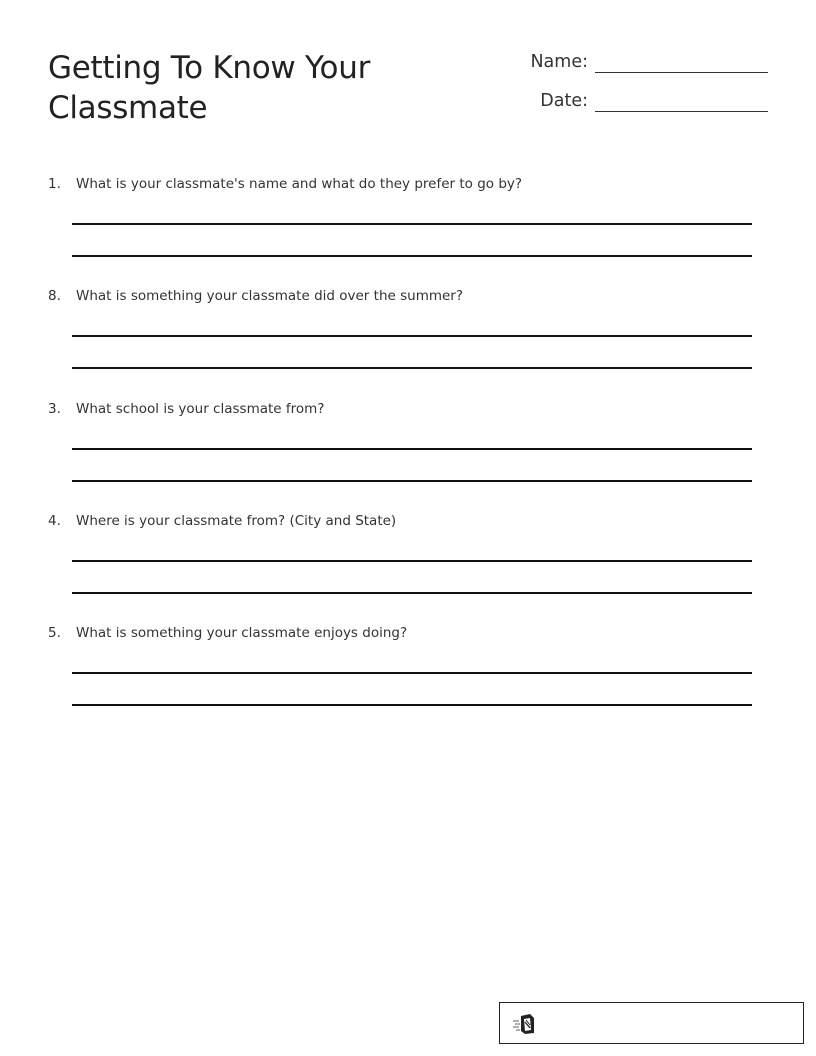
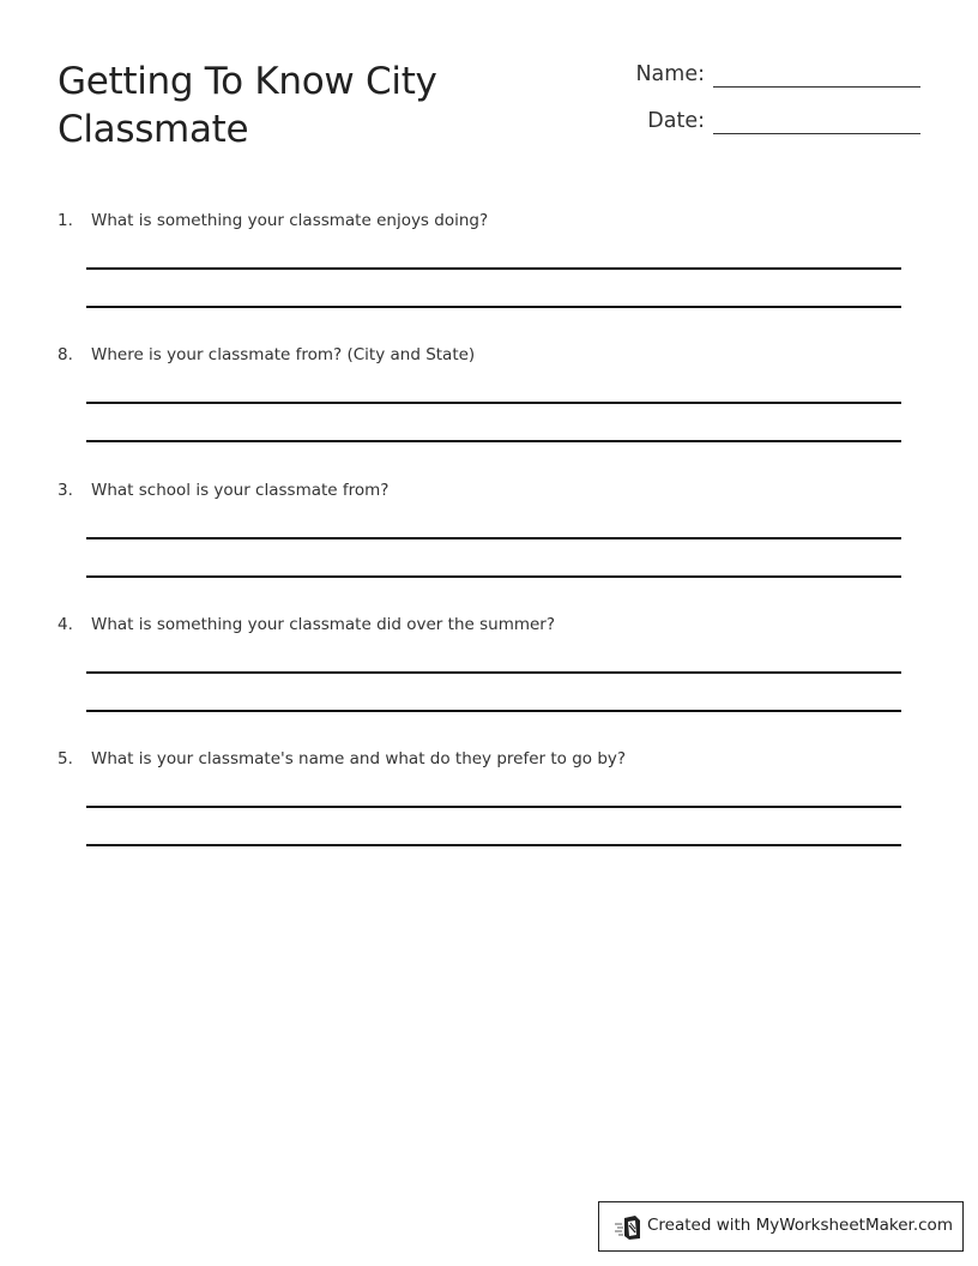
- Getting To Know Your Classmate
+ Getting To Know City Classmate
  Name:
  Date:
  1.
- What is your classmate's name and what do they prefer to go by?
+ What is something your classmate enjoys doing?
  8.
- What is something your classmate did over the summer?
+ Where is your classmate from? (City and State)
  3.
  What school is your classmate from?
  4.
- Where is your classmate from? (City and State)
+ What is something your classmate did over the summer?
  5.
- What is something your classmate enjoys doing?
+ What is your classmate's name and what do they prefer to go by?
+ Created with MyWorksheetMaker.com
